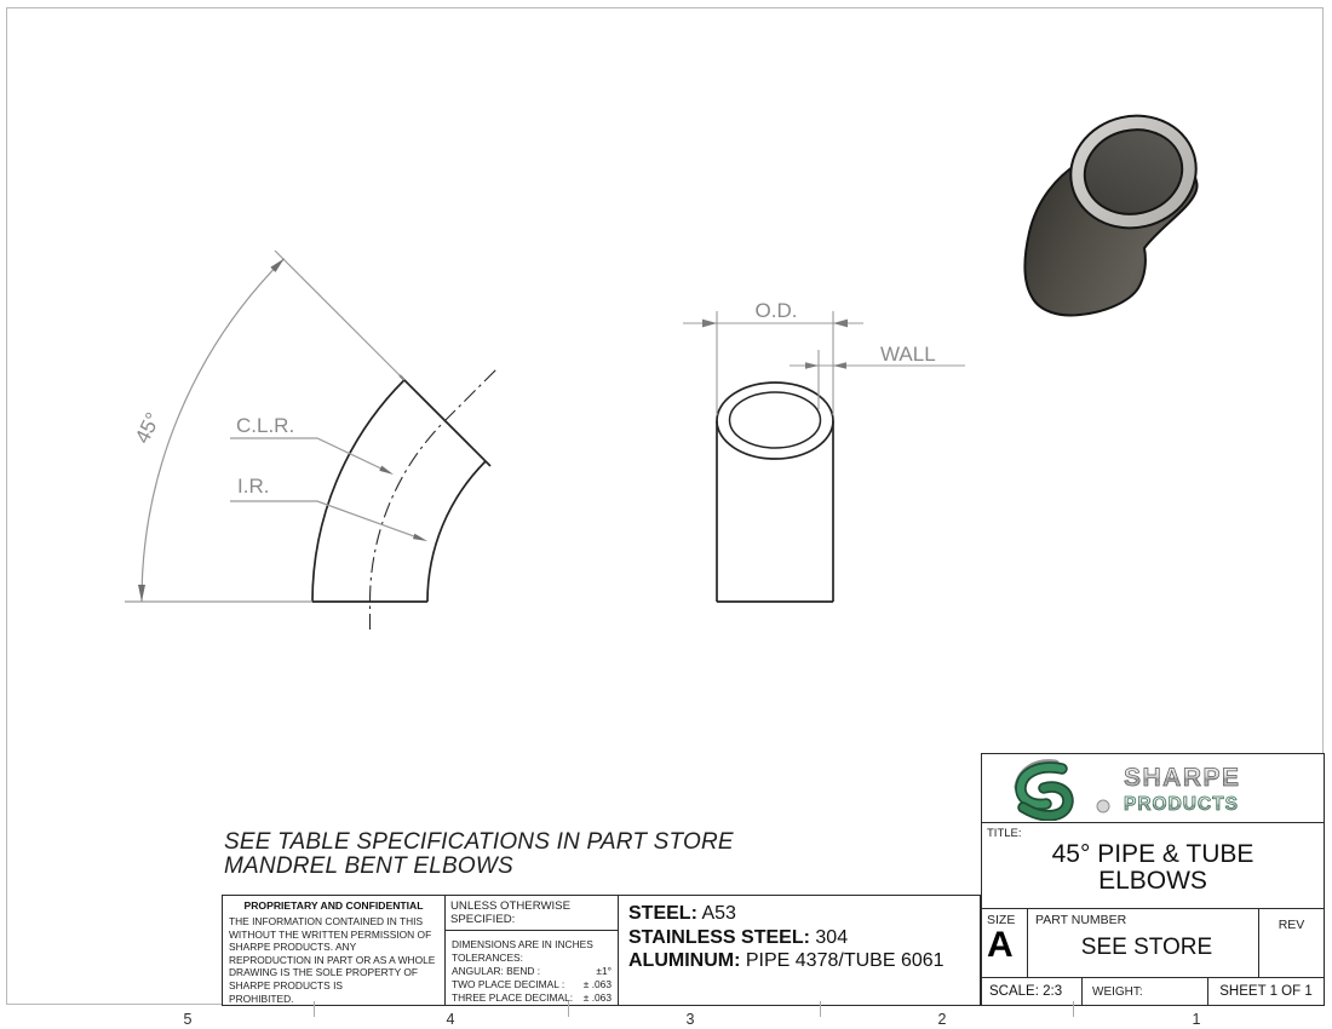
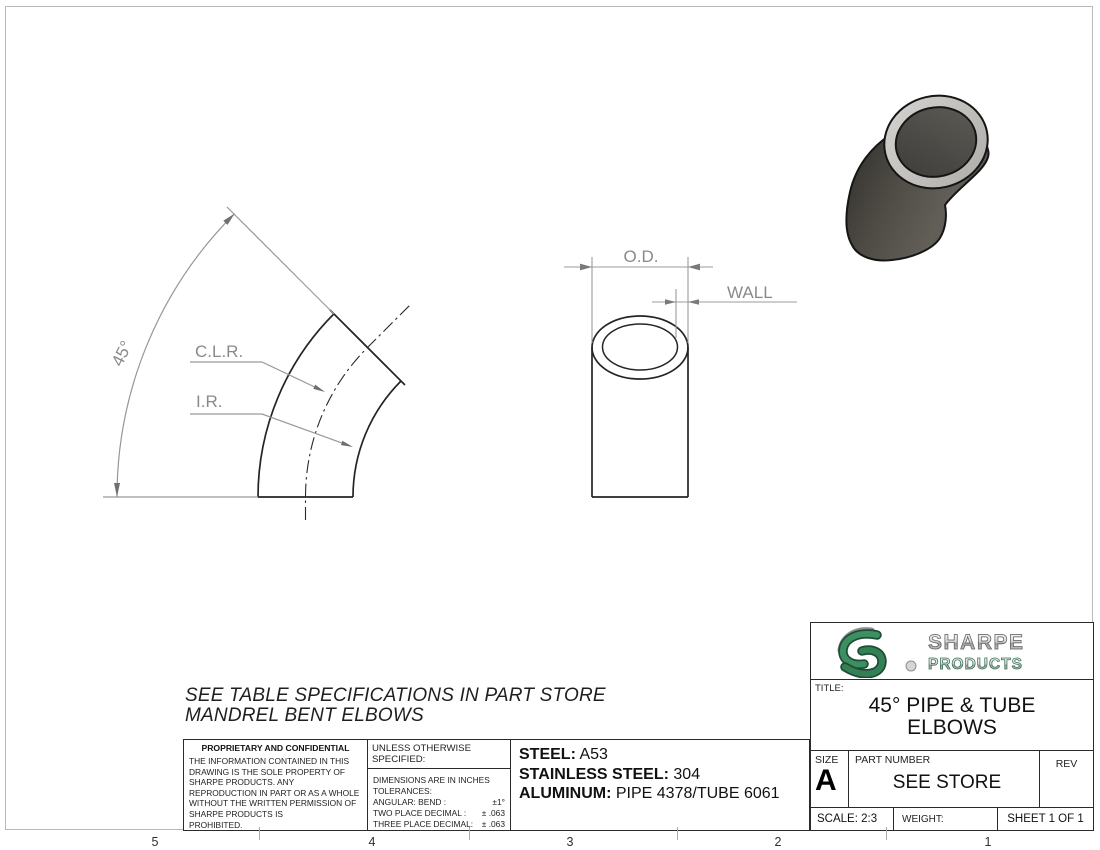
  C.L.R.
  I.R.
  O.D.
  WALL
  SEE TABLE SPECIFICATIONS IN PART STORE
  MANDREL BENT ELBOWS
  PROPRIETARY AND CONFIDENTIAL
  THE INFORMATION CONTAINED IN THIS
- WITHOUT THE WRITTEN PERMISSION OF
+ DRAWING IS THE SOLE PROPERTY OF
  SHARPE PRODUCTS. ANY
  REPRODUCTION IN PART OR AS A WHOLE
- DRAWING IS THE SOLE PROPERTY OF
+ WITHOUT THE WRITTEN PERMISSION OF
  SHARPE PRODUCTS IS
  PROHIBITED.
  UNLESS OTHERWISE SPECIFIED:
  DIMENSIONS ARE IN INCHES
  TOLERANCES:
  ANGULAR: BEND :
  ±1°
  TWO PLACE DECIMAL :
  ± .063
  THREE PLACE DECIMAL:
  ± .063
  STEEL: A53
  STAINLESS STEEL: 304
  ALUMINUM: PIPE 4378/TUBE 6061
  SHARPE
  PRODUCTS
  TITLE:
  45° PIPE & TUBE
  ELBOWS
  SIZE
  A
  PART NUMBER
  SEE STORE
  REV
  SCALE: 2:3
  WEIGHT:
  SHEET 1 OF 1
  5
  4
  3
  2
  1
